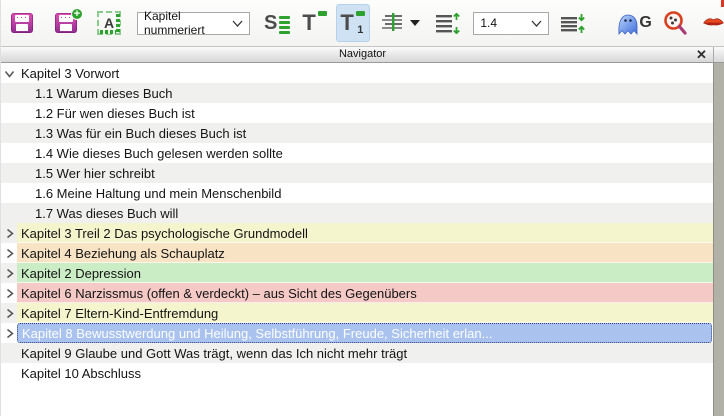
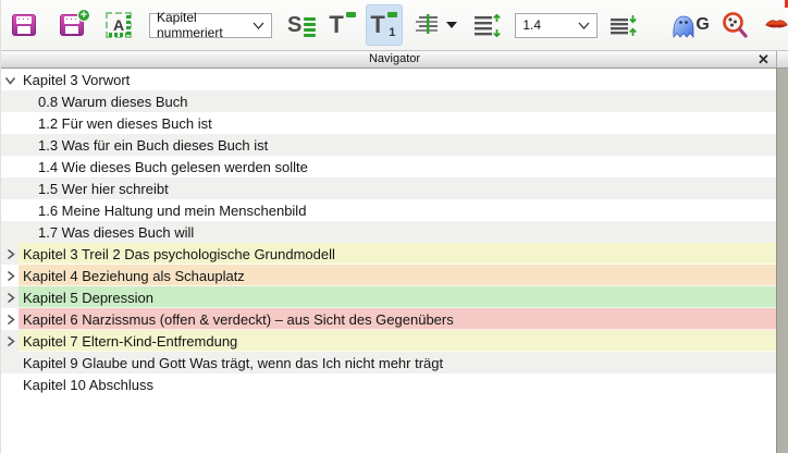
  ···
  ···
  +
  A
  Kapitel nummeriert
  S
  T
  T
  1
  1.4
  G
  Navigator
  ✕
  Kapitel 3 Vorwort
- 1.1 Warum dieses Buch
+ 0.8 Warum dieses Buch
  1.2 Für wen dieses Buch ist
  1.3 Was für ein Buch dieses Buch ist
  1.4 Wie dieses Buch gelesen werden sollte
  1.5 Wer hier schreibt
  1.6 Meine Haltung und mein Menschenbild
  1.7 Was dieses Buch will
  Kapitel 3 Treil 2 Das psychologische Grundmodell
  Kapitel 4 Beziehung als Schauplatz
- Kapitel 2 Depression
+ Kapitel 5 Depression
  Kapitel 6 Narzissmus (offen & verdeckt) – aus Sicht des Gegenübers
  Kapitel 7 Eltern-Kind-Entfremdung
- Kapitel 8 Bewusstwerdung und Heilung, Selbstführung, Freude, Sicherheit erlan...
  Kapitel 9 Glaube und Gott Was trägt, wenn das Ich nicht mehr trägt
  Kapitel 10 Abschluss
